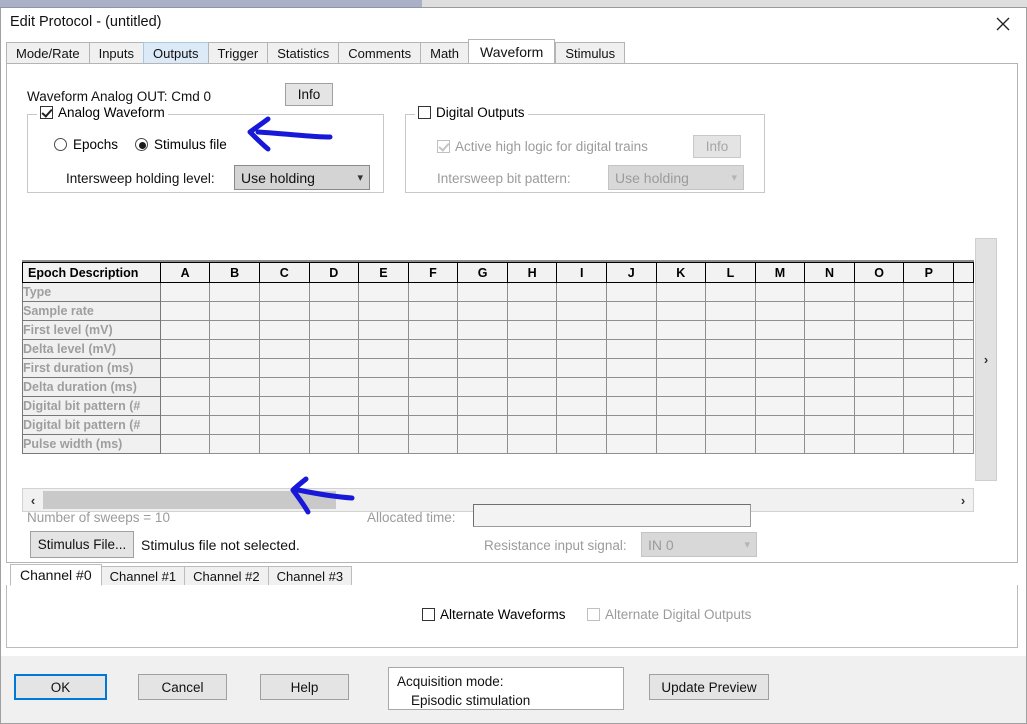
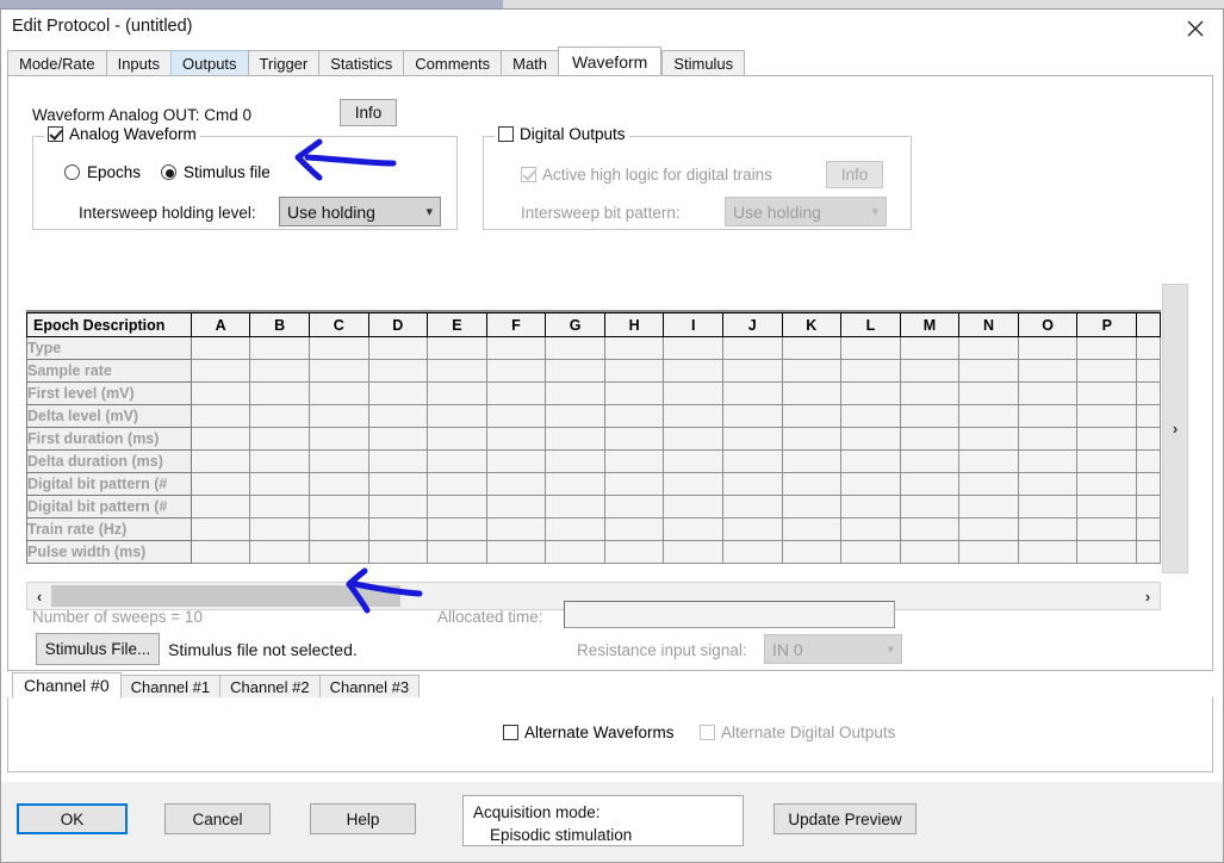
  Edit Protocol - (untitled)
  Mode/Rate
  Inputs
  Outputs
  Trigger
  Statistics
  Comments
  Math
  Waveform
  Stimulus
  Waveform Analog OUT: Cmd 0
  Info
  Analog Waveform
  Epochs
  Stimulus file
  Intersweep holding level:
  Use holding
  ▾
  Digital Outputs
  Active high logic for digital trains
  Info
  Intersweep bit pattern:
  Use holding
  ▾
  Epoch Description	A	B	C	D	E	F	G	H	I	J	K	L	M	N	O	P
  Type
  Sample rate
  First level (mV)
  Delta level (mV)
  First duration (ms)
  Delta duration (ms)
  Digital bit pattern (#
  Digital bit pattern (#
+ Train rate (Hz)
  Pulse width (ms)
  ›
  ‹
  ›
  Number of sweeps = 10
  Allocated time:
  Stimulus File...
  Stimulus file not selected.
  Resistance input signal:
  IN 0
  ▾
  Channel #0
  Channel #1
  Channel #2
  Channel #3
  Alternate Waveforms
  Alternate Digital Outputs
  OK
  Cancel
  Help
  Acquisition mode:
  Episodic stimulation
  Update Preview
